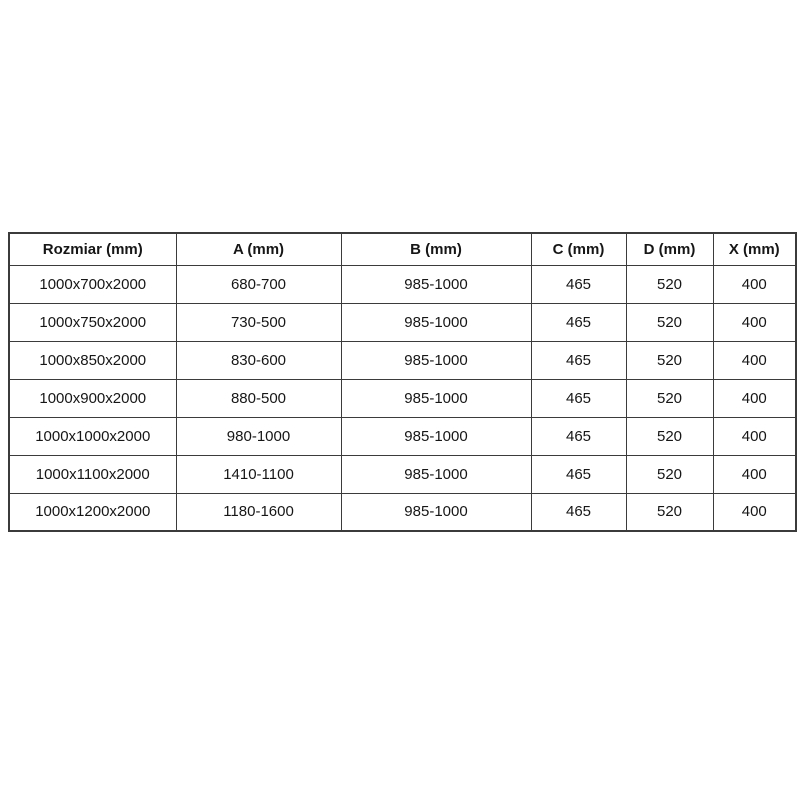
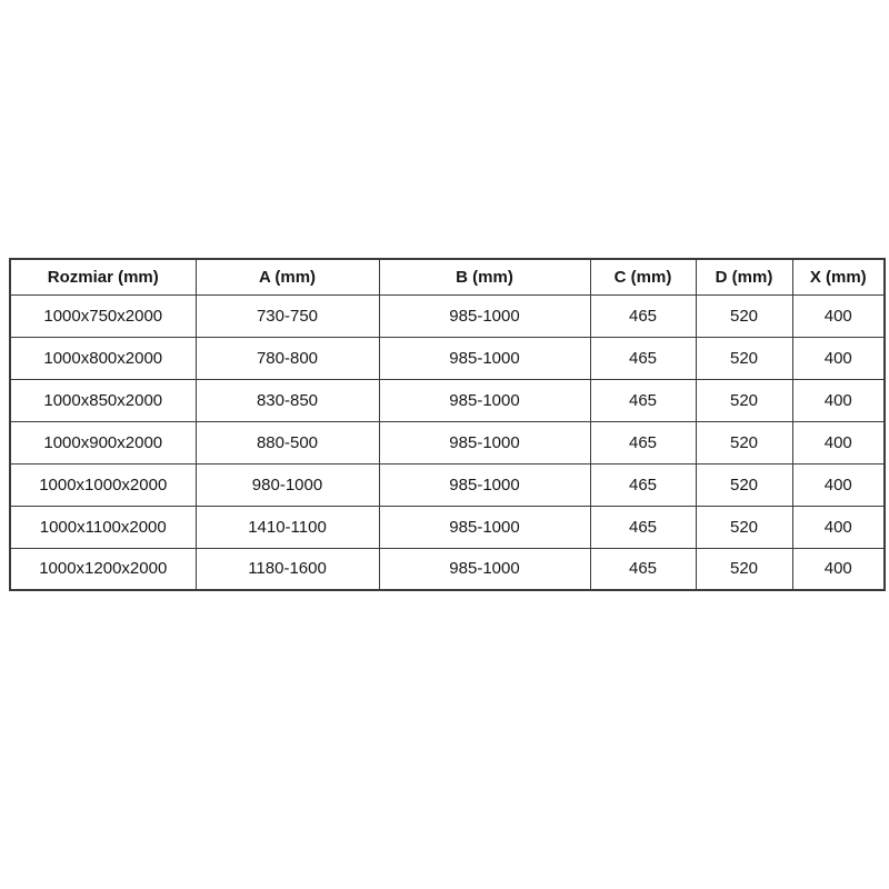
  Rozmiar (mm)	A (mm)	B (mm)	C (mm)	D (mm)	X (mm)
- 1000x700x2000	680-700	985-1000	465	520	400
- 1000x750x2000	730-500	985-1000	465	520	400
+ 1000x750x2000	730-750	985-1000	465	520	400
+ 1000x800x2000	780-800	985-1000	465	520	400
- 1000x850x2000	830-600	985-1000	465	520	400
+ 1000x850x2000	830-850	985-1000	465	520	400
  1000x900x2000	880-500	985-1000	465	520	400
  1000x1000x2000	980-1000	985-1000	465	520	400
  1000x1100x2000	1410-1100	985-1000	465	520	400
  1000x1200x2000	1180-1600	985-1000	465	520	400
